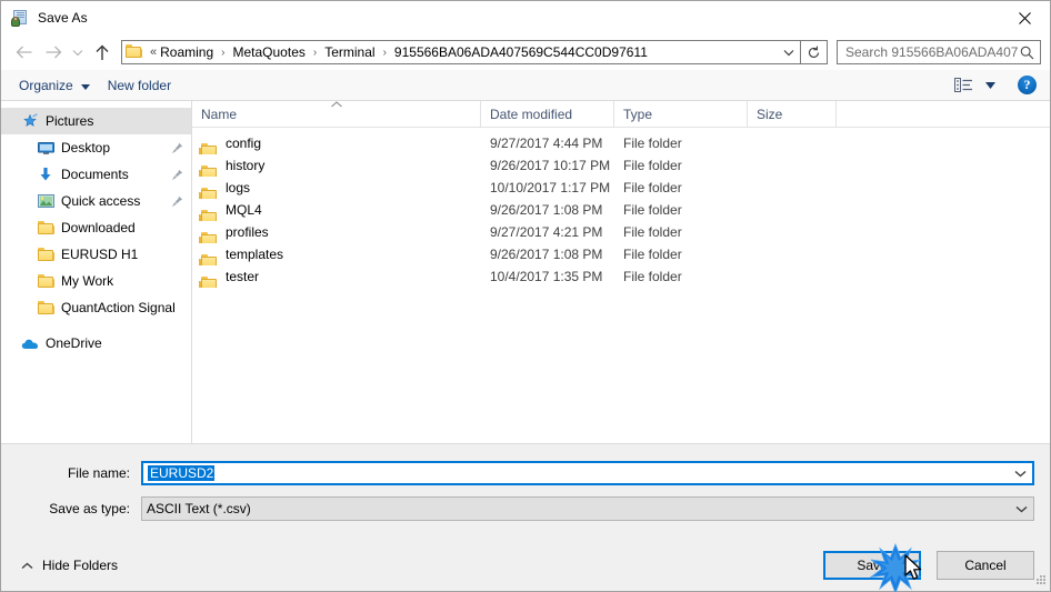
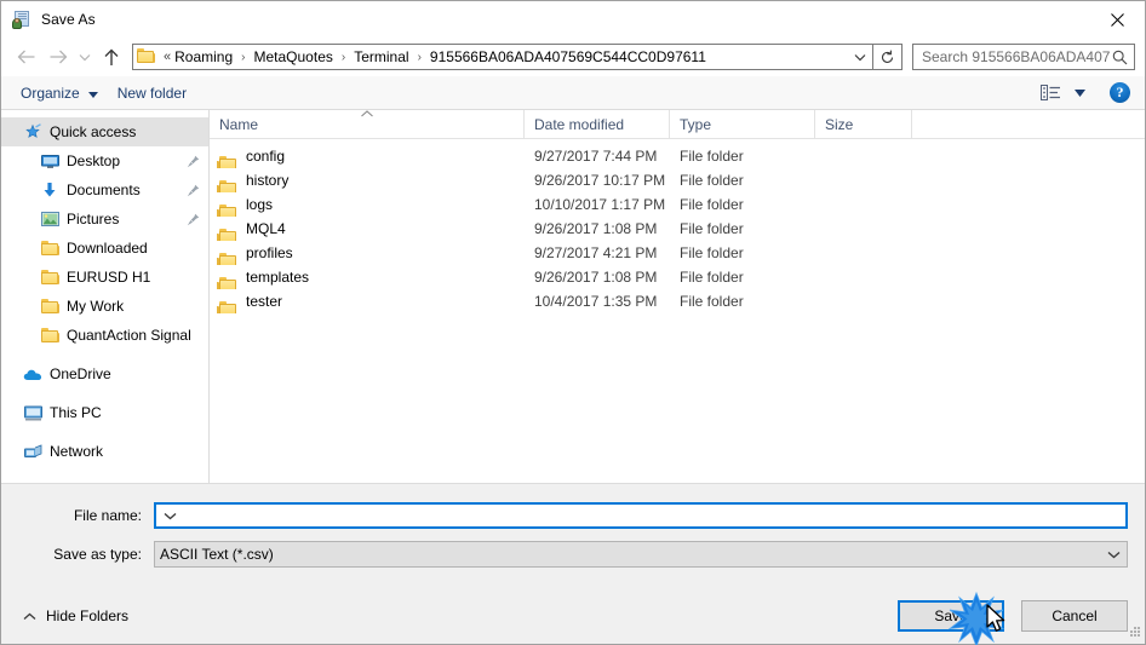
  Save As
  «
  Roaming
  ›
  MetaQuotes
  ›
  Terminal
  ›
  915566BA06ADA407569C544CC0D97611
  Search 915566BA06ADA407
  Organize
  New folder
  ?
- Pictures
+ Quick access
  Desktop
  Documents
- Quick access
+ Pictures
  Downloaded
  EURUSD H1
  My Work
  QuantAction Signal
  OneDrive
+ This PC
+ Network
  Name
  Date modified
  Type
  Size
  config
- 9/27/2017 4:44 PM
+ 9/27/2017 7:44 PM
  File folder
  history
  9/26/2017 10:17 PM
  File folder
  logs
  10/10/2017 1:17 PM
  File folder
  MQL4
  9/26/2017 1:08 PM
  File folder
  profiles
  9/27/2017 4:21 PM
  File folder
  templates
  9/26/2017 1:08 PM
  File folder
  tester
  10/4/2017 1:35 PM
  File folder
  File name:
- EURUSD2
  Save as type:
  ASCII Text (*.csv)
  Hide Folders
  Sav
  Cancel
